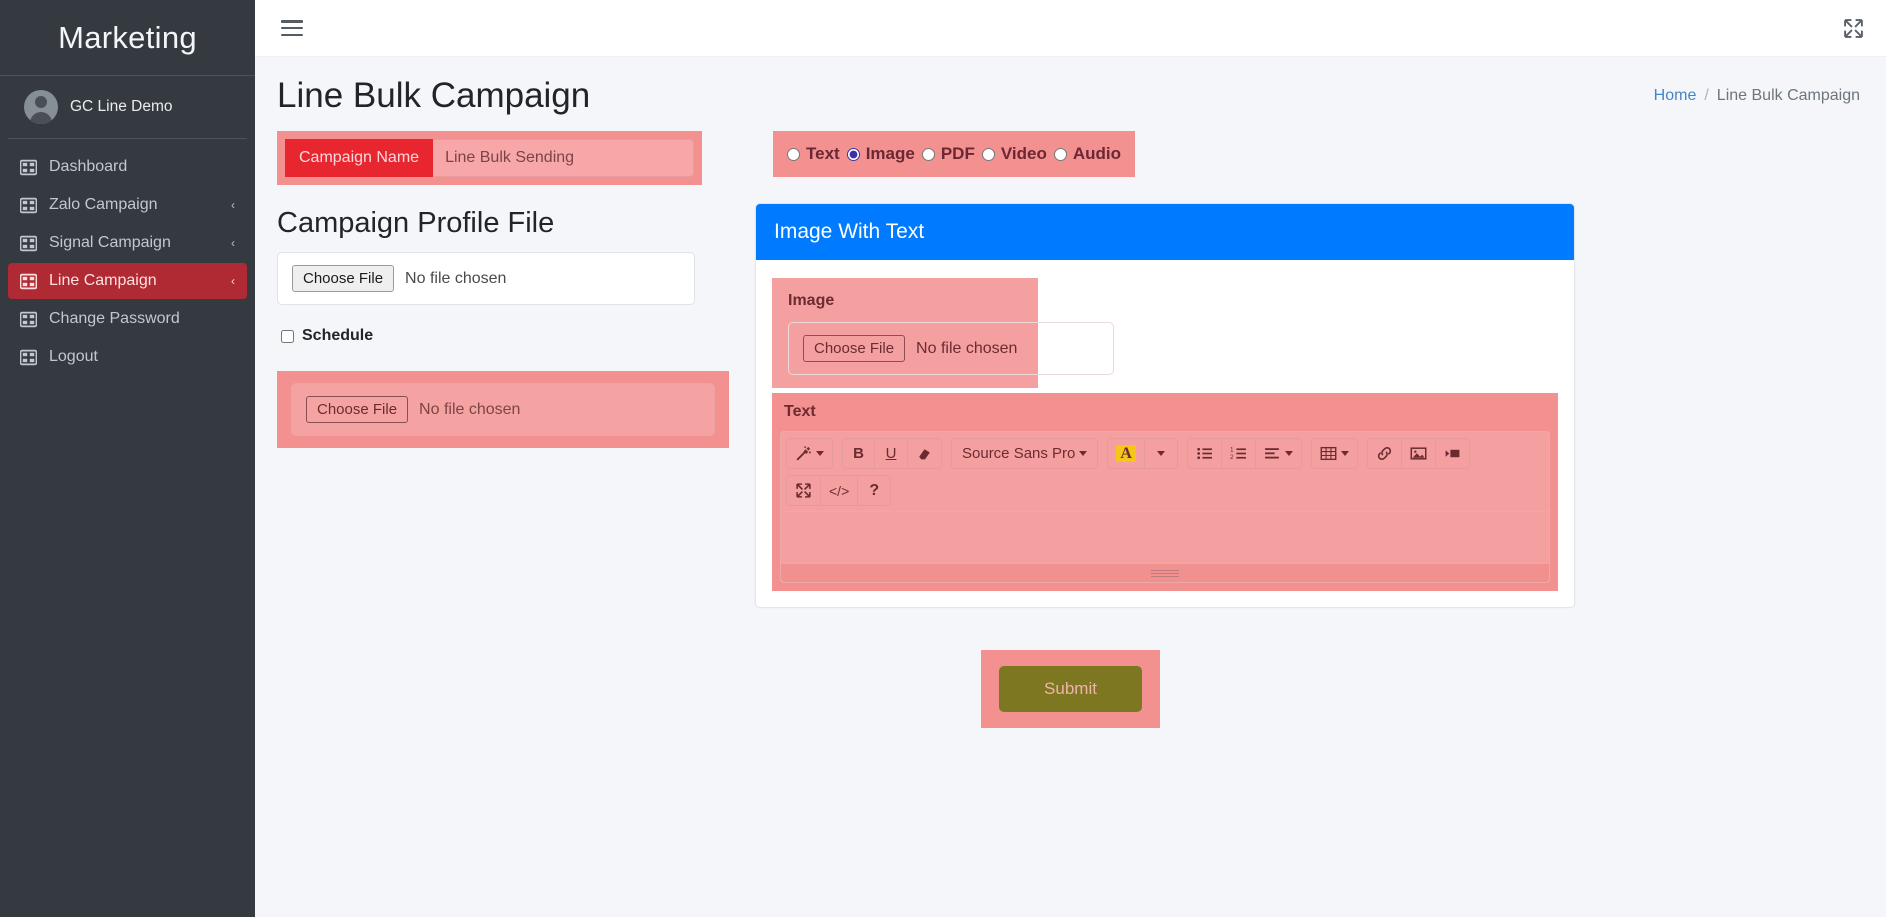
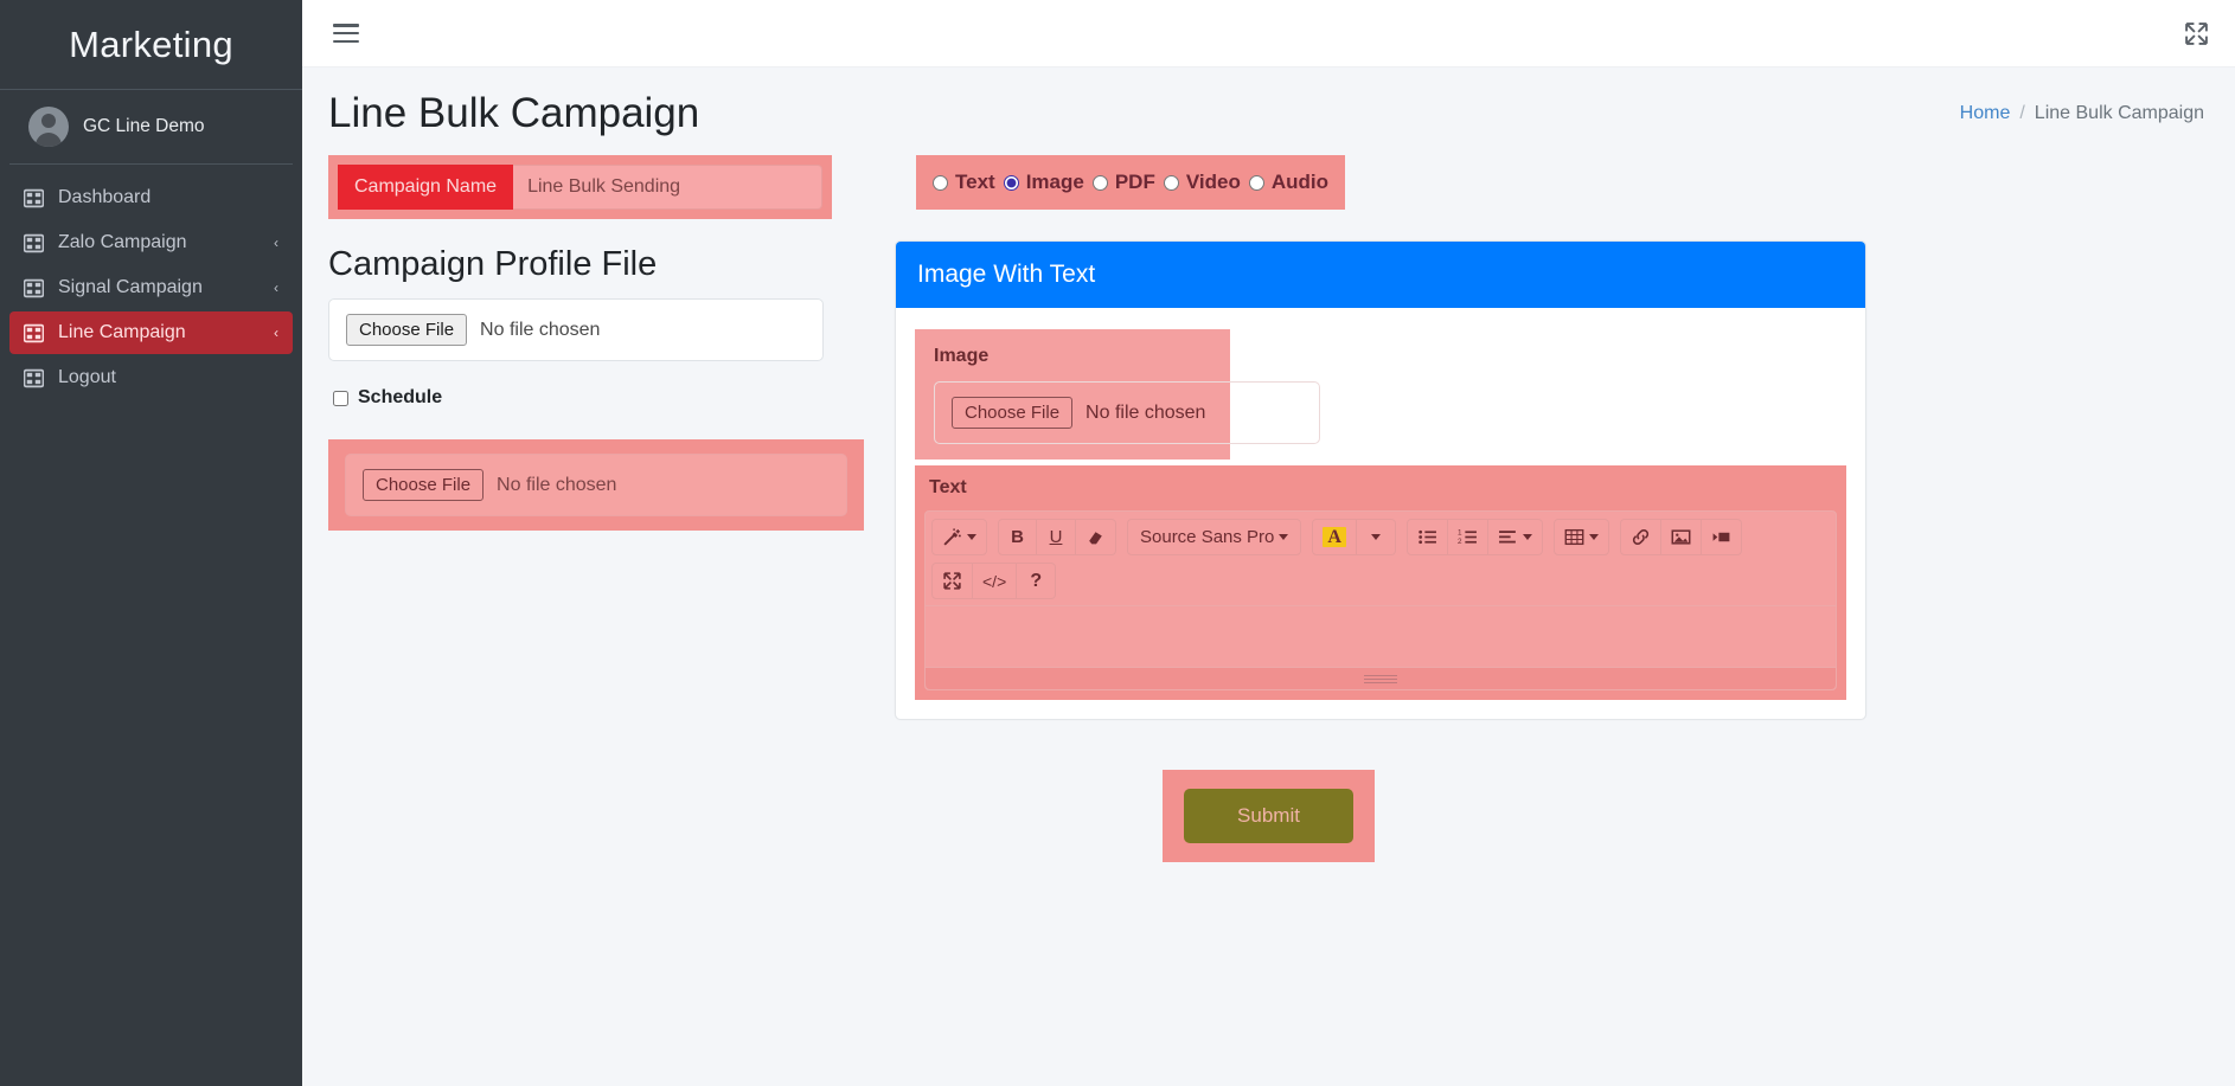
  Marketing
  GC Line Demo
  Dashboard
  Zalo Campaign
  ‹
  Signal Campaign
  ‹
  Line Campaign
  ‹
- Change Password
  Logout
  Line Bulk Campaign
  Home
  /
  Line Bulk Campaign
  Campaign Name
  Line Bulk Sending
  Campaign Profile File
  Choose File
  No file chosen
  Schedule
  Choose File
  No file chosen
  Text
  Image
  PDF
  Video
  Audio
  Image With Text
  Image
  Choose File
  No file chosen
  Text
  B
  U
  Source Sans Pro
  A
  </>
  ?
  Submit
